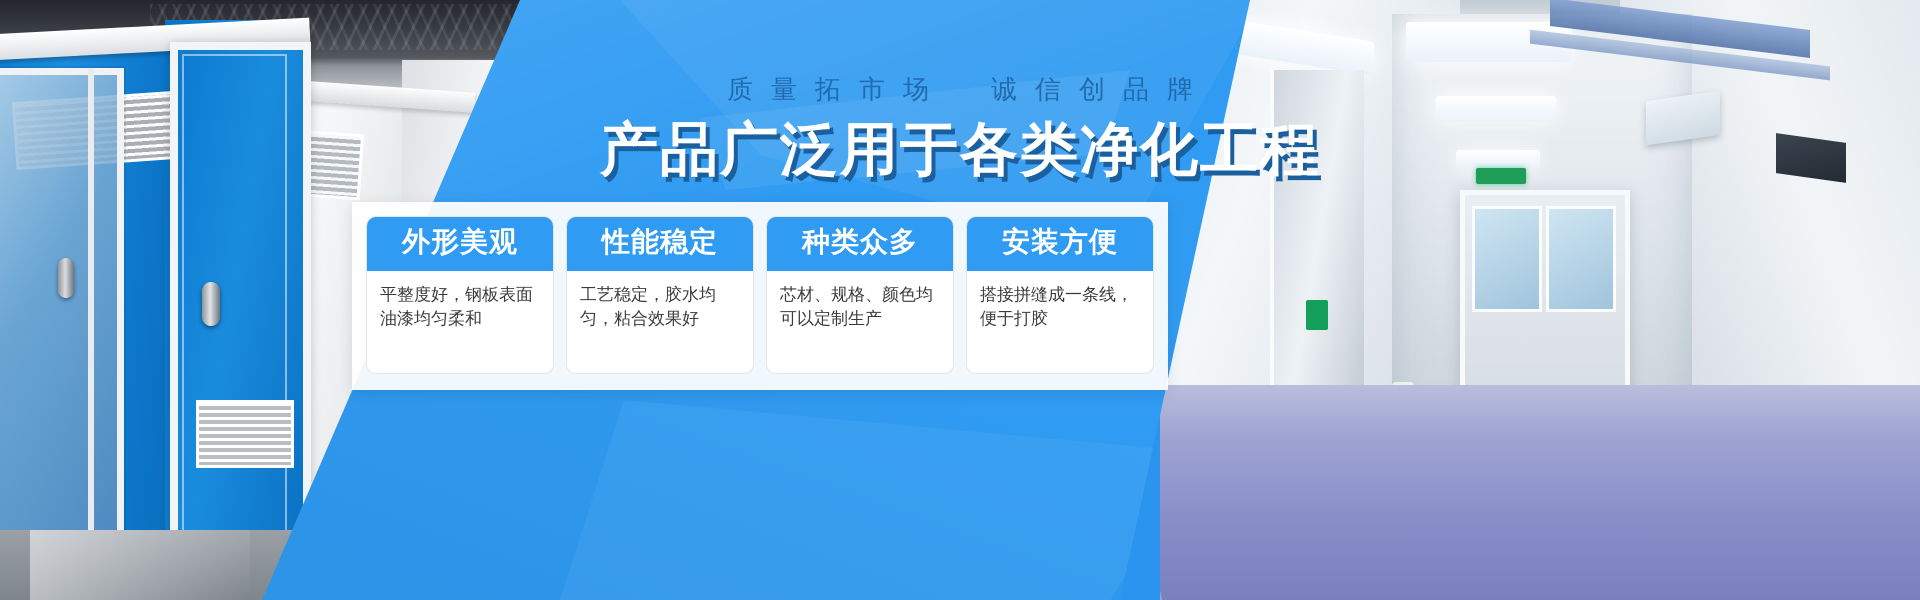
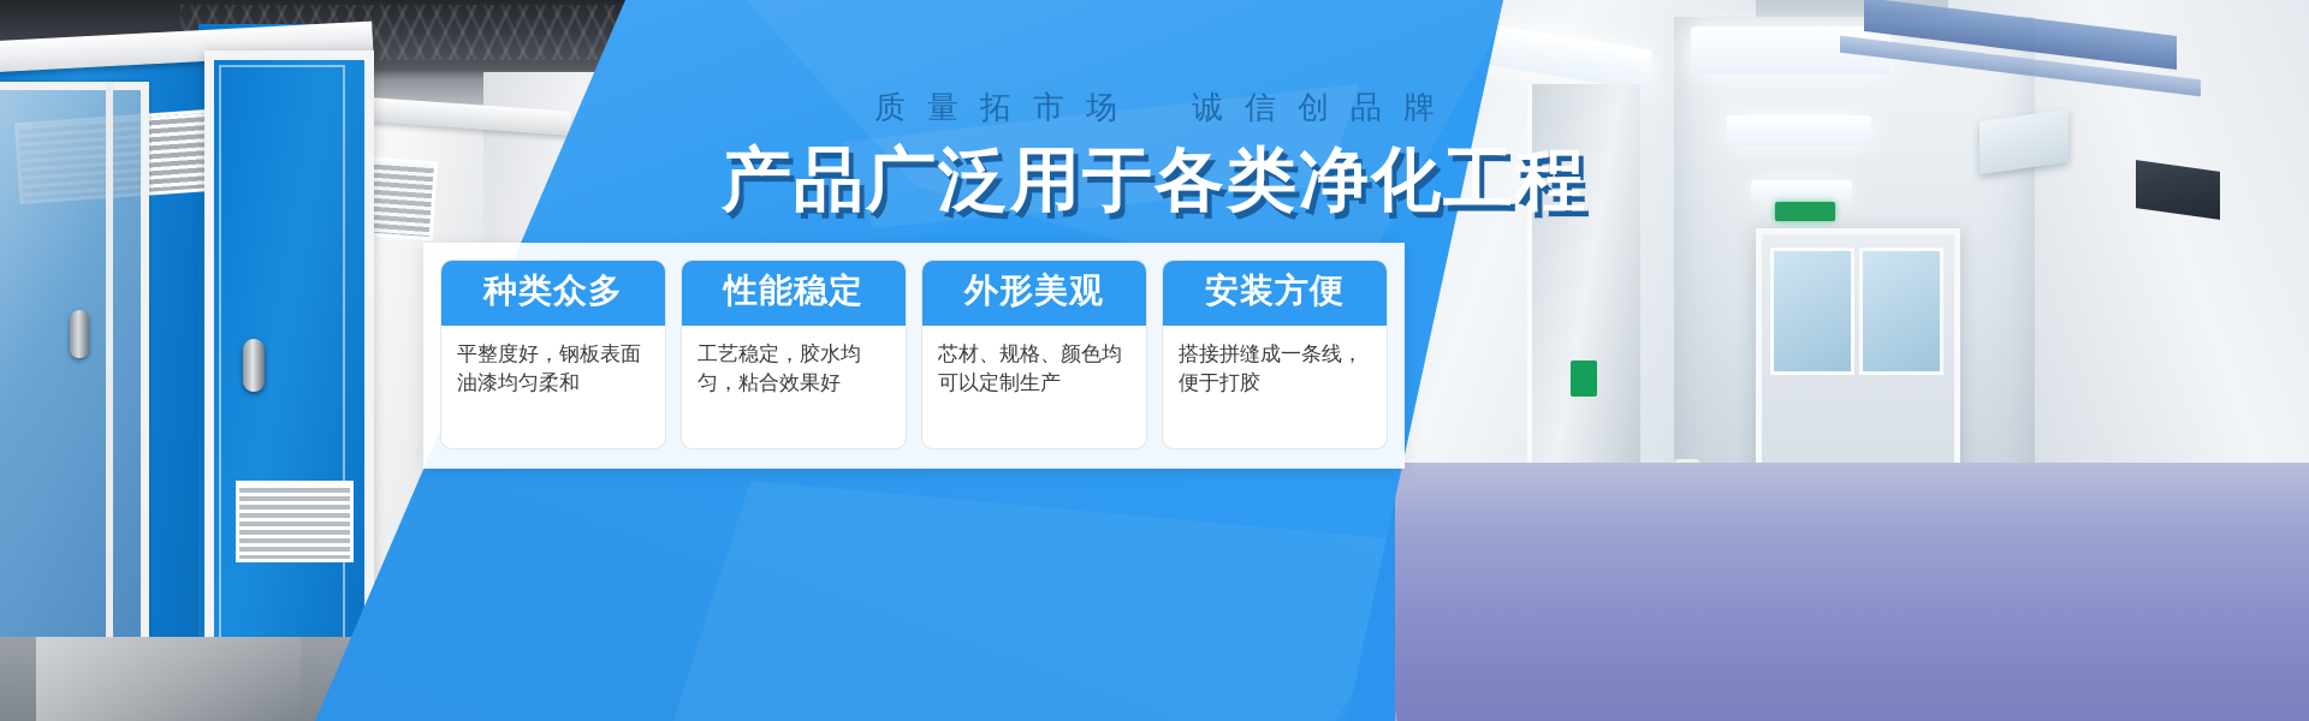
  质量拓市场 诚信创品牌
  产品广泛用于各类净化工程
- 外形美观
+ 种类众多
  平整度好，钢板表面油漆均匀柔和
  性能稳定
  工艺稳定，胶水均匀，粘合效果好
- 种类众多
+ 外形美观
  芯材、规格、颜色均可以定制生产
  安装方便
  搭接拼缝成一条线，便于打胶
